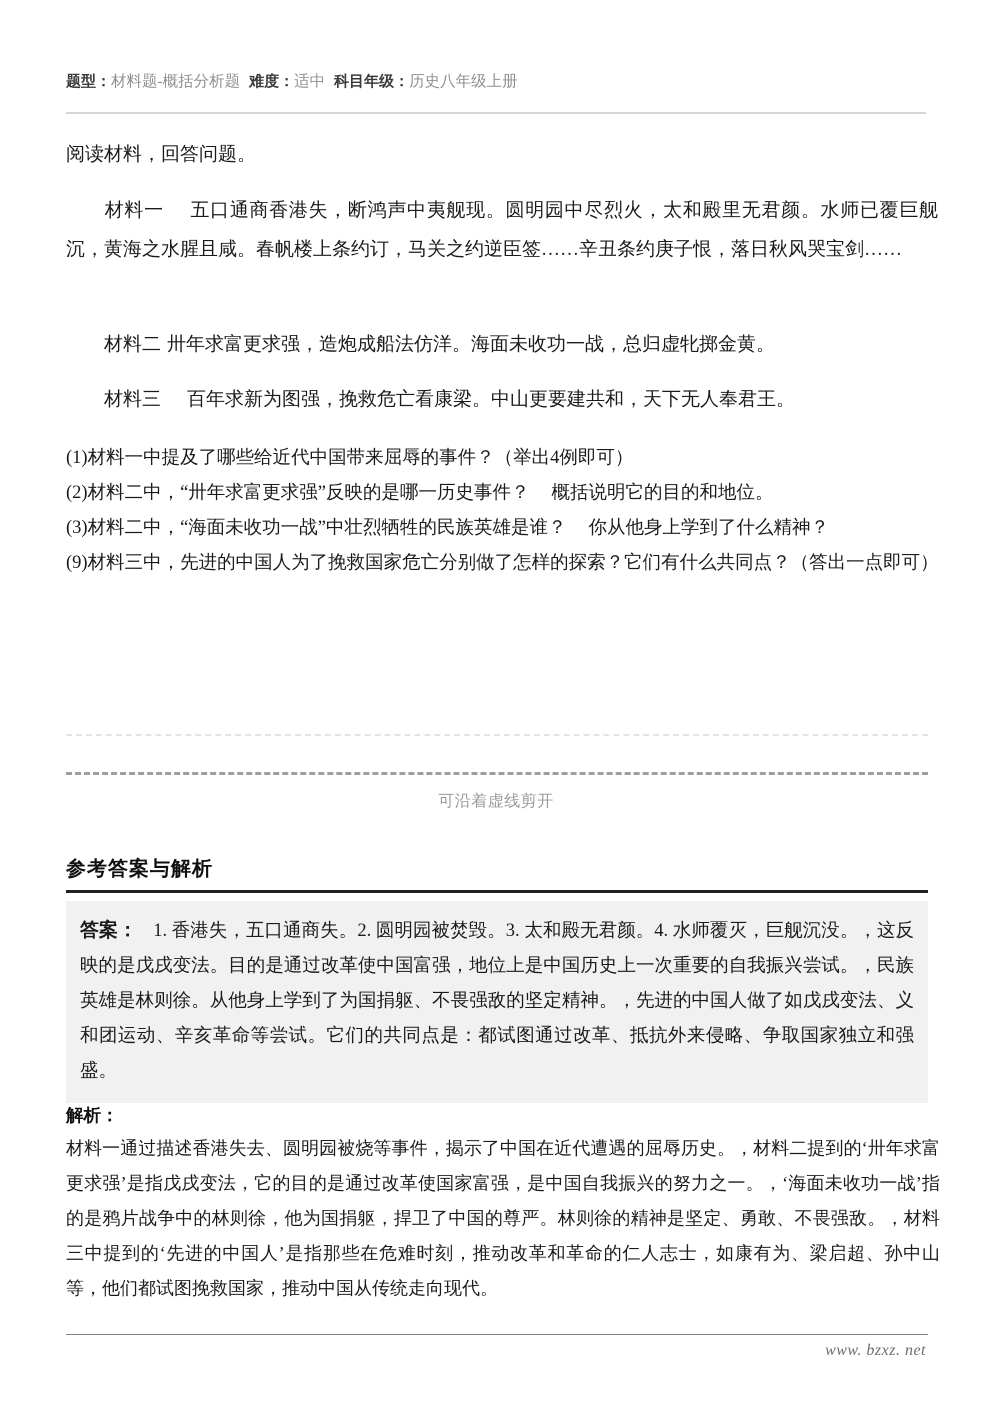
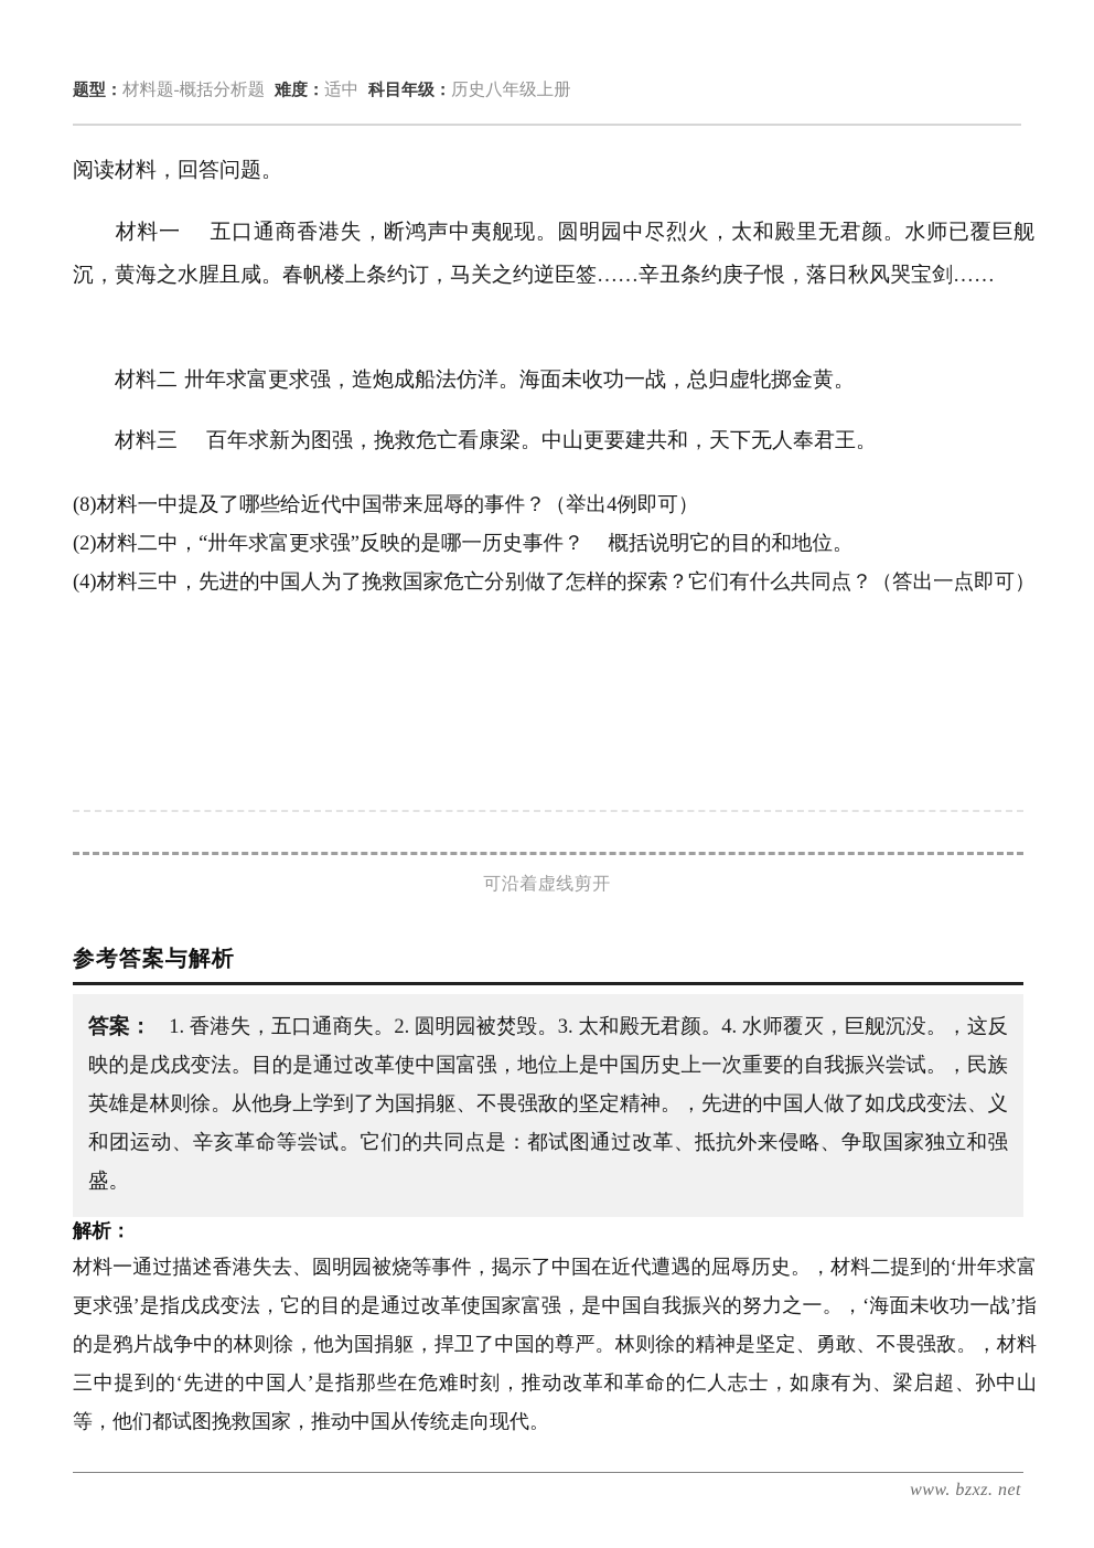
  题型：材料题-概括分析题 难度：适中 科目年级：历史八年级上册
  阅读材料，回答问题。
  材料一 五口通商香港失，断鸿声中夷舰现。圆明园中尽烈火，太和殿里无君颜。水师已覆巨舰沉，黄海之水腥且咸。春帆楼上条约订，马关之约逆臣签……辛丑条约庚子恨，落日秋风哭宝剑……
  材料二 卅年求富更求强，造炮成船法仿洋。海面未收功一战，总归虚牝掷金黄。
  材料三 百年求新为图强，挽救危亡看康梁。中山更要建共和，天下无人奉君王。
- (1)材料一中提及了哪些给近代中国带来屈辱的事件？（举出4例即可）
+ (8)材料一中提及了哪些给近代中国带来屈辱的事件？（举出4例即可）
  (2)材料二中，“卅年求富更求强”反映的是哪一历史事件？ 概括说明它的目的和地位。
- (3)材料二中，“海面未收功一战”中壮烈牺牲的民族英雄是谁？ 你从他身上学到了什么精神？
- (9)材料三中，先进的中国人为了挽救国家危亡分别做了怎样的探索？它们有什么共同点？（答出一点即可）
+ (4)材料三中，先进的中国人为了挽救国家危亡分别做了怎样的探索？它们有什么共同点？（答出一点即可）
  可沿着虚线剪开
  参考答案与解析
  答案： 1. 香港失，五口通商失。2. 圆明园被焚毁。3. 太和殿无君颜。4. 水师覆灭，巨舰沉没。，这反映的是戊戌变法。目的是通过改革使中国富强，地位上是中国历史上一次重要的自我振兴尝试。，民族英雄是林则徐。从他身上学到了为国捐躯、不畏强敌的坚定精神。，先进的中国人做了如戊戌变法、义和团运动、辛亥革命等尝试。它们的共同点是：都试图通过改革、抵抗外来侵略、争取国家独立和强盛。
  解析：
  材料一通过描述香港失去、圆明园被烧等事件，揭示了中国在近代遭遇的屈辱历史。，材料二提到的‘卅年求富更求强’是指戊戌变法，它的目的是通过改革使国家富强，是中国自我振兴的努力之一。，‘海面未收功一战’指的是鸦片战争中的林则徐，他为国捐躯，捍卫了中国的尊严。林则徐的精神是坚定、勇敢、不畏强敌。，材料三中提到的‘先进的中国人’是指那些在危难时刻，推动改革和革命的仁人志士，如康有为、梁启超、孙中山等，他们都试图挽救国家，推动中国从传统走向现代。
  www. bzxz. net
